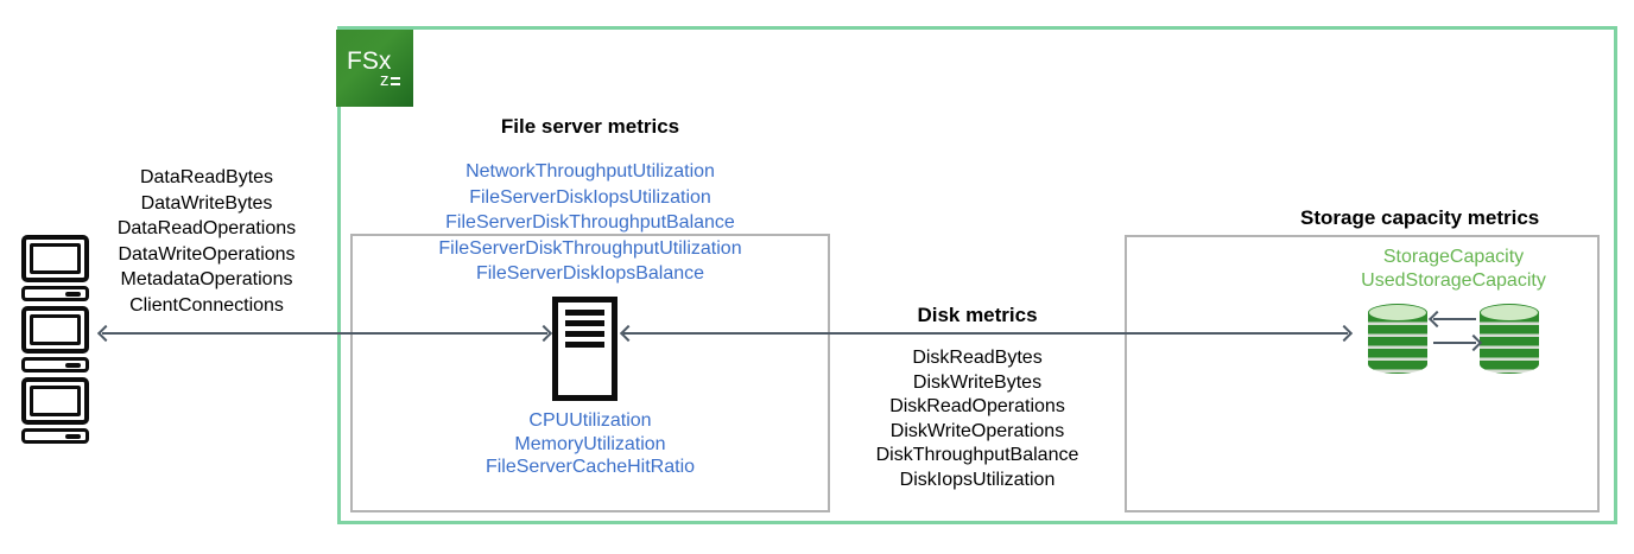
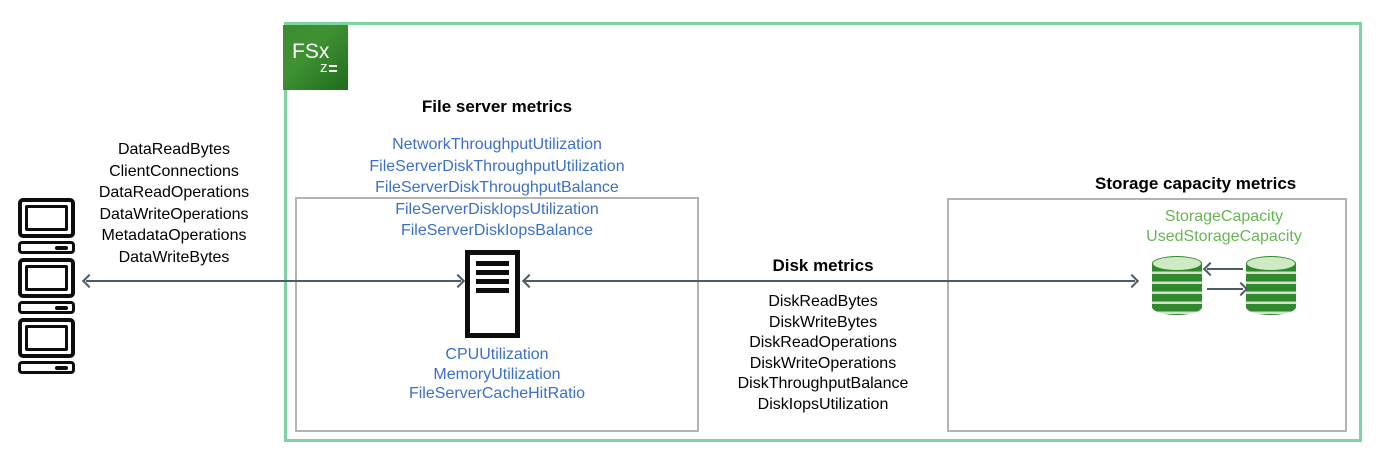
  FSx
  z
  DataReadBytes
- DataWriteBytes
+ ClientConnections
  DataReadOperations
  DataWriteOperations
  MetadataOperations
- ClientConnections
+ DataWriteBytes
  File server metrics
  NetworkThroughputUtilization
- FileServerDiskIopsUtilization
+ FileServerDiskThroughputUtilization
  FileServerDiskThroughputBalance
- FileServerDiskThroughputUtilization
+ FileServerDiskIopsUtilization
  FileServerDiskIopsBalance
  CPUUtilization
  MemoryUtilization
  FileServerCacheHitRatio
  Disk metrics
  DiskReadBytes
  DiskWriteBytes
  DiskReadOperations
  DiskWriteOperations
  DiskThroughputBalance
  DiskIopsUtilization
  Storage capacity metrics
  StorageCapacity
  UsedStorageCapacity
